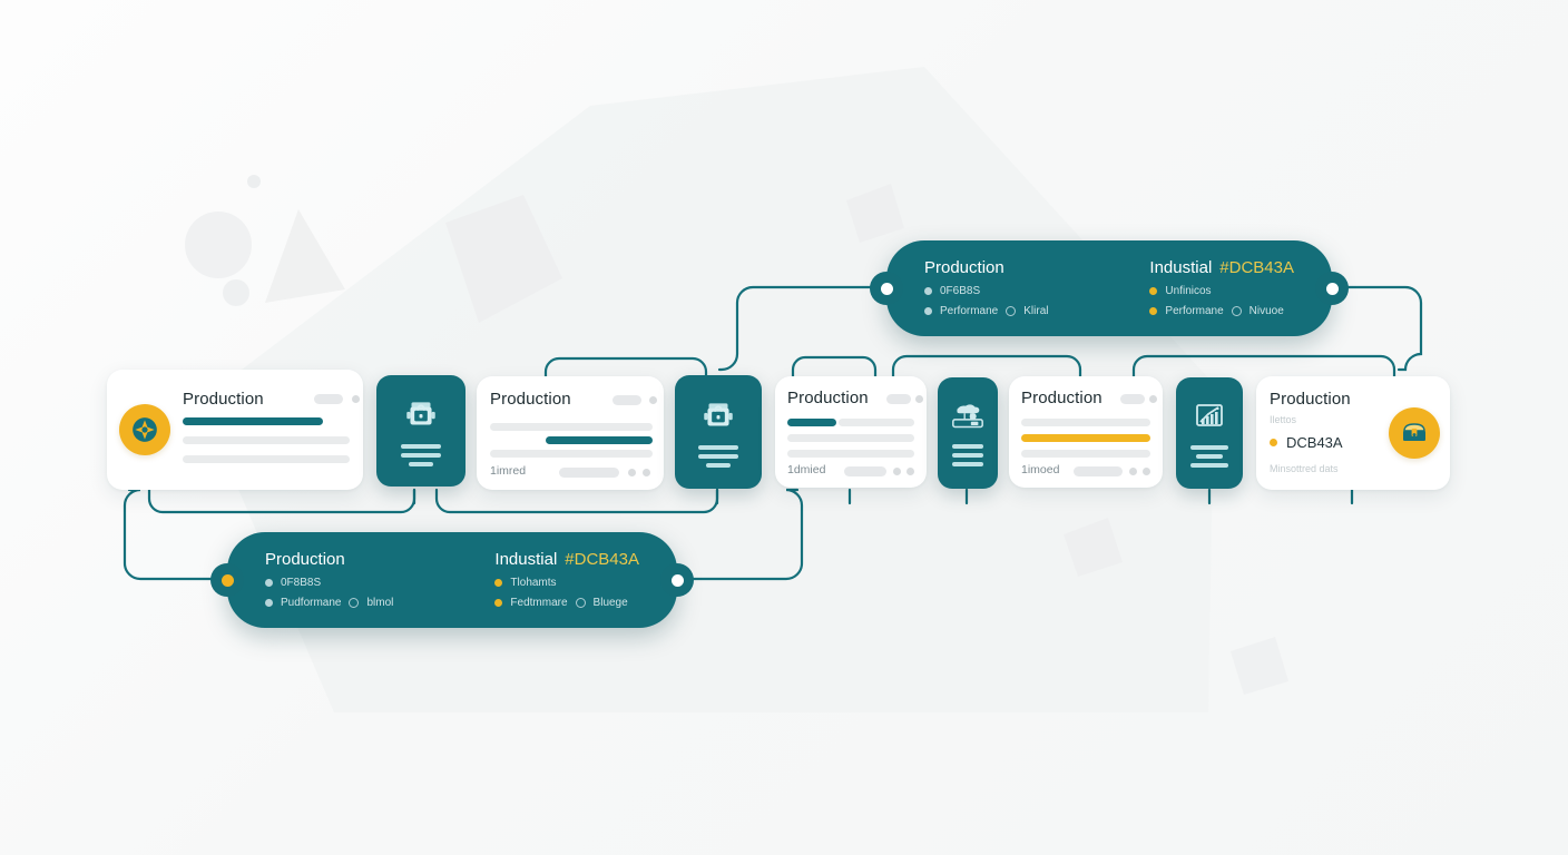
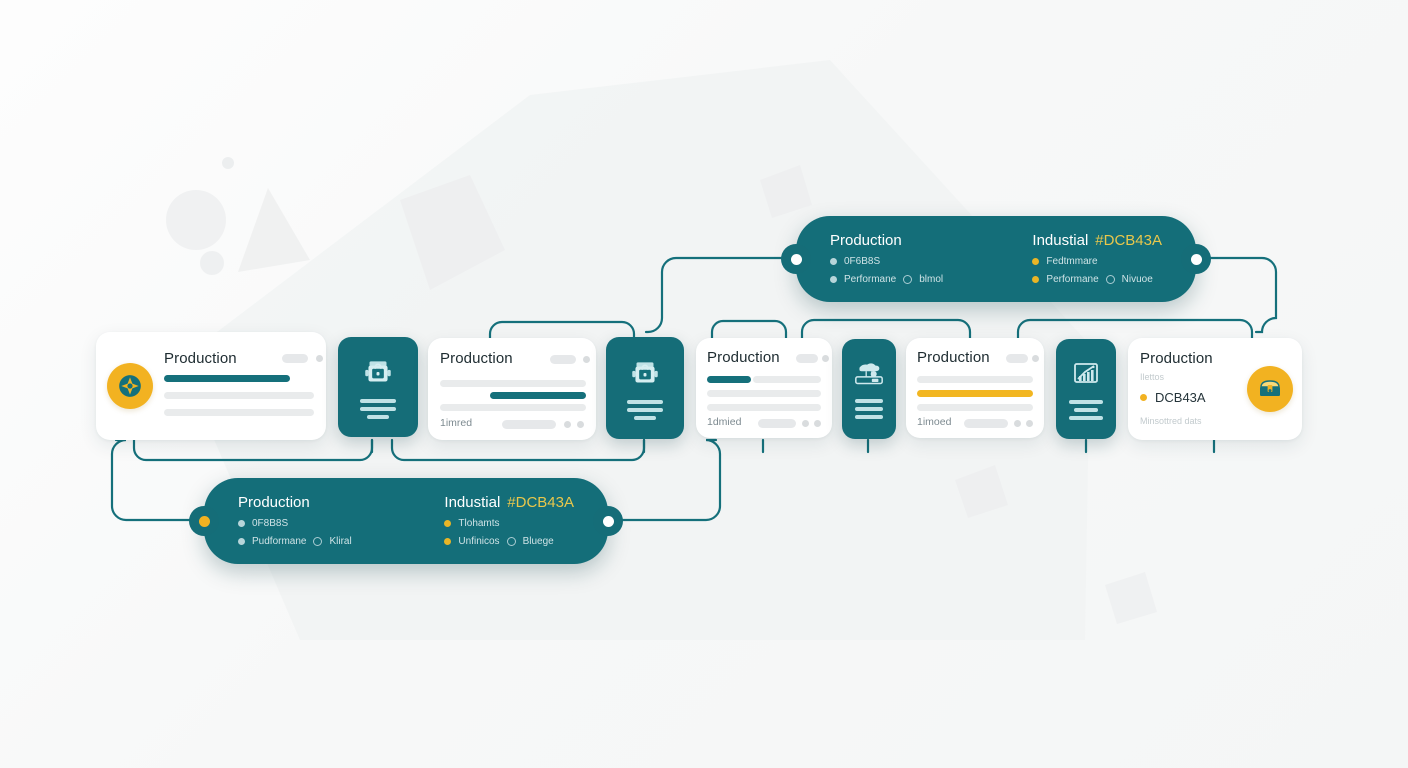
  Production
  0F6B8S
  Performane
- Kliral
+ blmol
  Industial
  #DCB43A
- Unfinicos
+ Fedtmmare
  Performane
  Nivuoe
  Production
  0F8B8S
  Pudformane
- blmol
+ Kliral
  Industial
  #DCB43A
  Tlohamts
- Fedtmmare
+ Unfinicos
  Bluege
  Production
  Production
  1imred
  Production
  1dmied
  Production
  1imoed
  Production
  Ilettos
  DCB43A
  Minsottred dats
